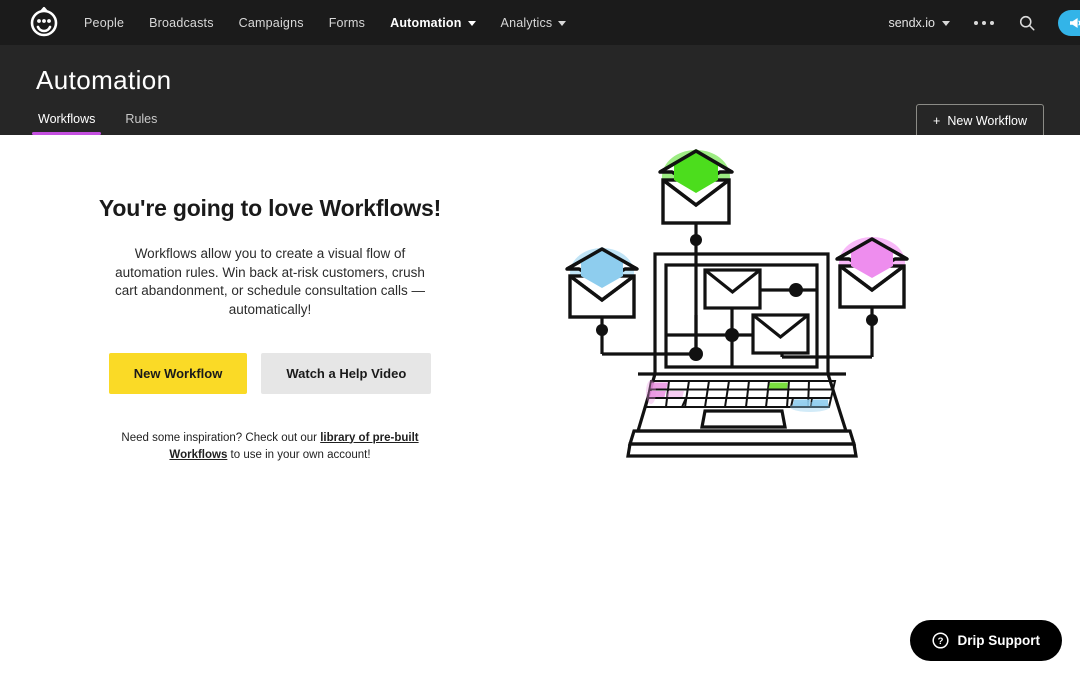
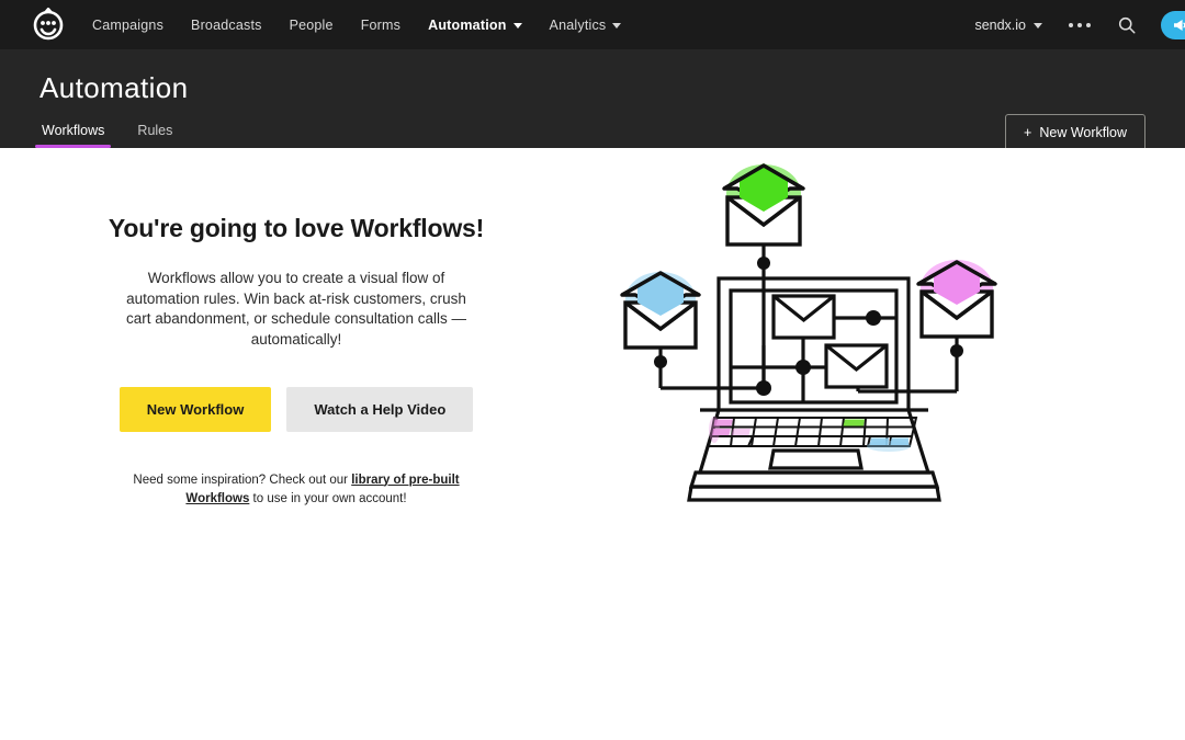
- People
+ Campaigns
  Broadcasts
- Campaigns
+ People
  Forms
  Automation
  Analytics
  sendx.io
  Automation
  Workflows
  Rules
  +
  New Workflow
  You're going to love Workflows!
  Workflows allow you to create a visual flow of automation rules. Win back at-risk customers, crush cart abandonment, or schedule consultation calls — automatically!
  New Workflow
  Watch a Help Video
  Need some inspiration? Check out our library of pre-built Workflows to use in your own account!
- ?
- Drip Support
